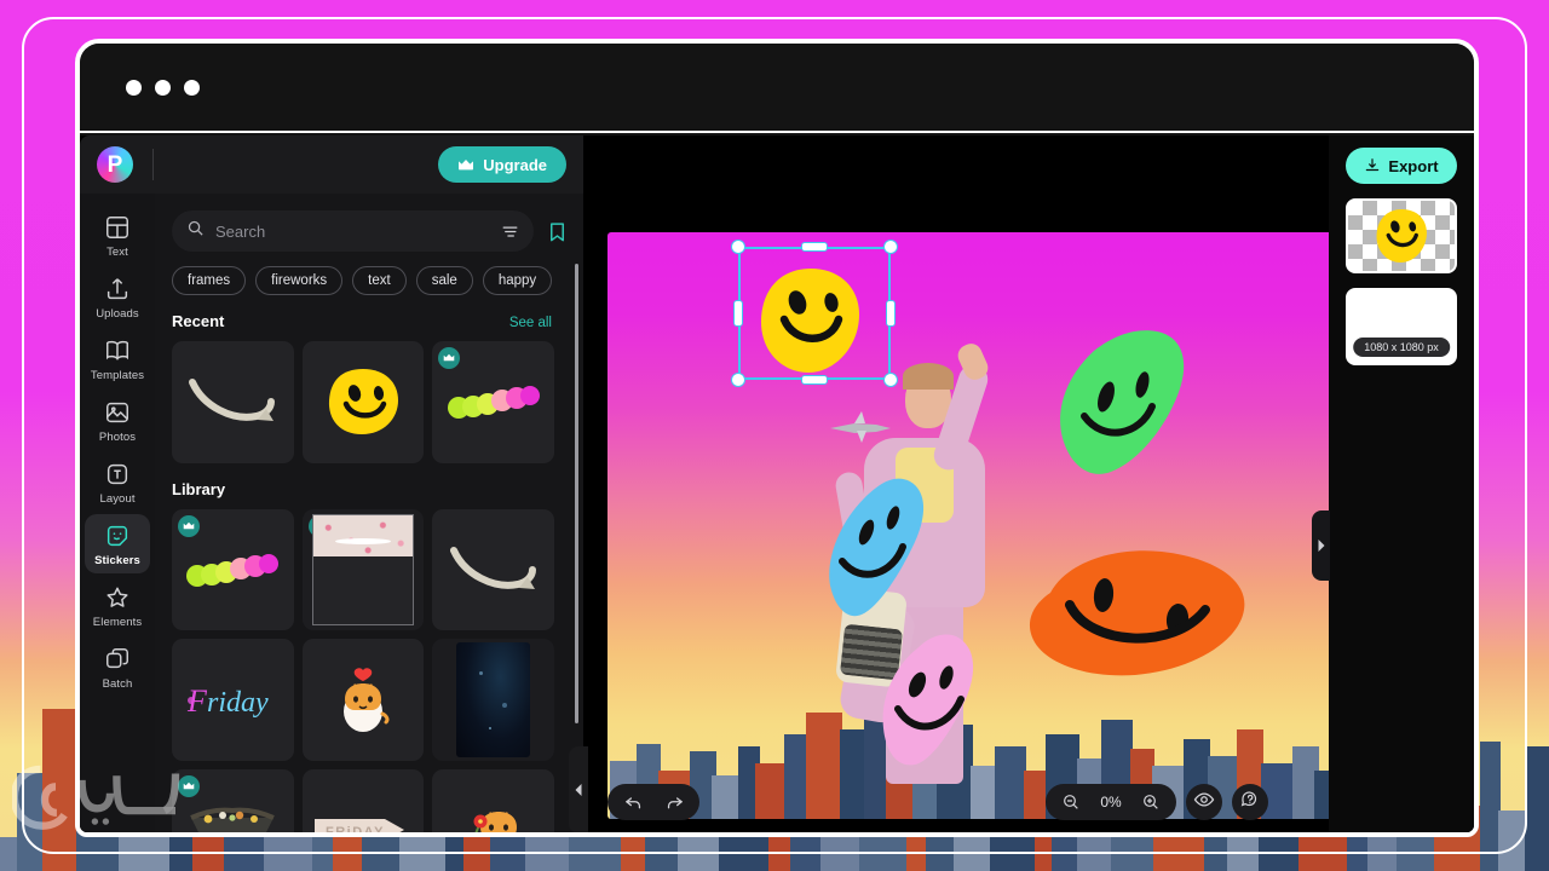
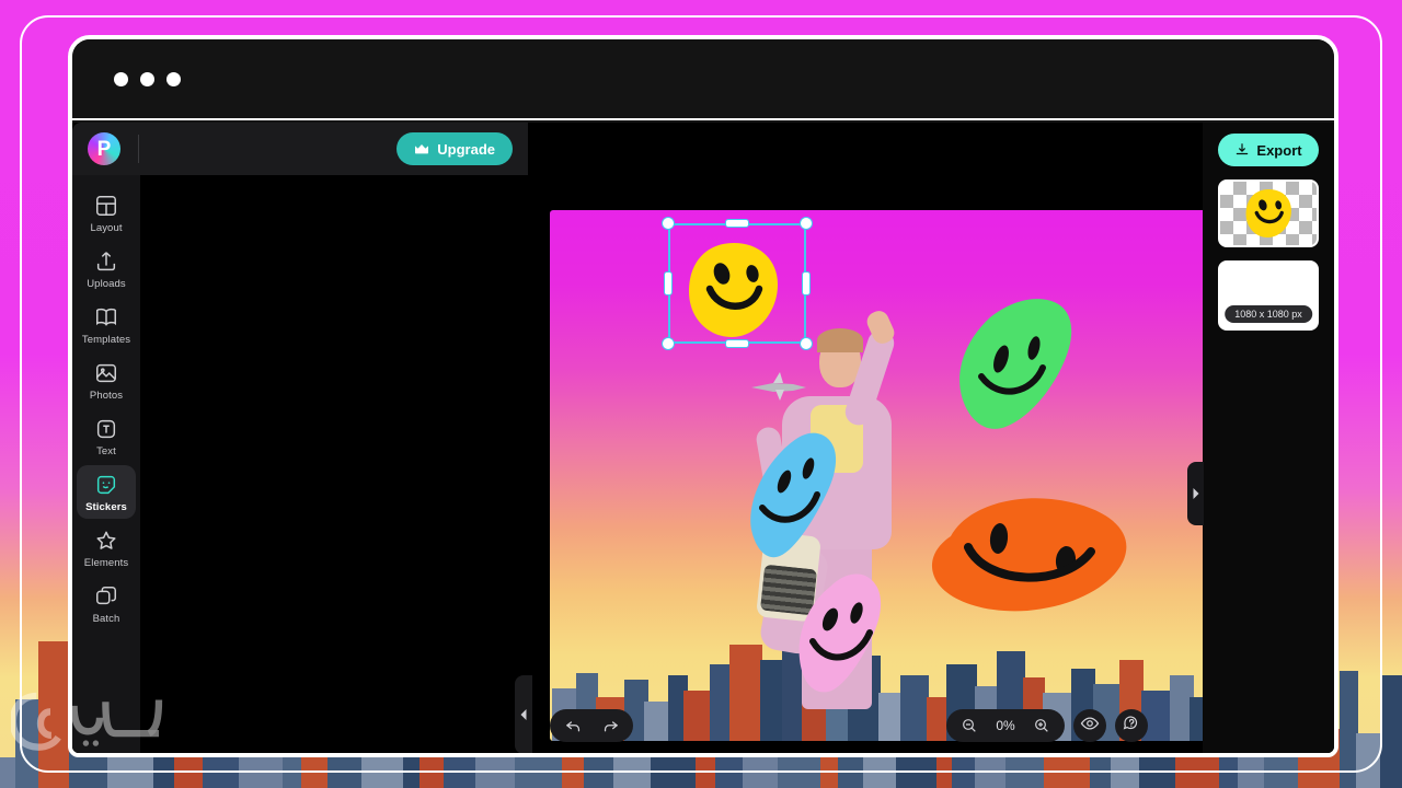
  P
  Upgrade
- Text
+ Layout
  Uploads
  Templates
  Photos
- Layout
+ Text
  Stickers
  Elements
  Batch
- Search
- frames
- fireworks
- text
- sale
- happy
- Recent
- See all
- Library
- F
- riday
  0%
  Export
  1080 x 1080 px
